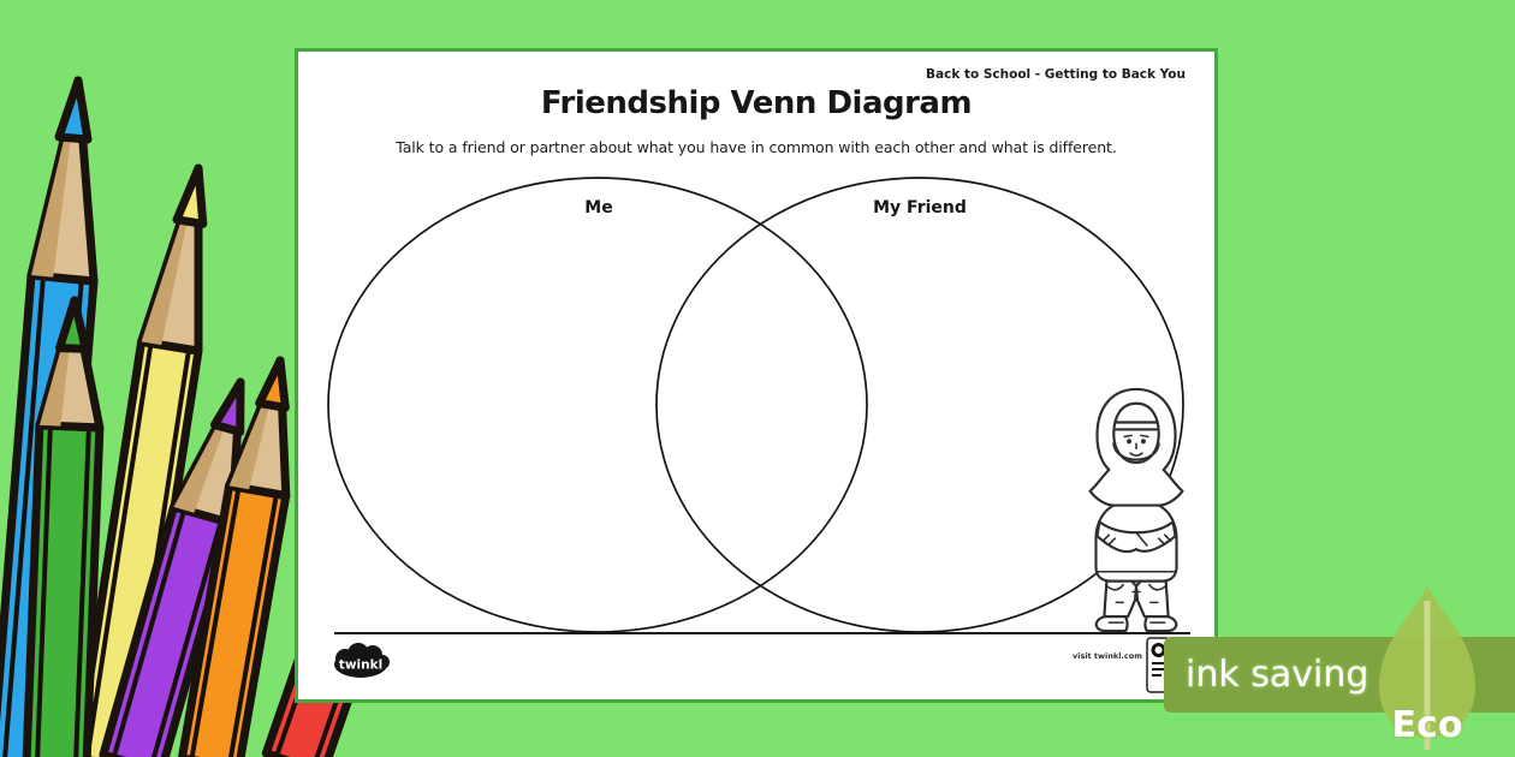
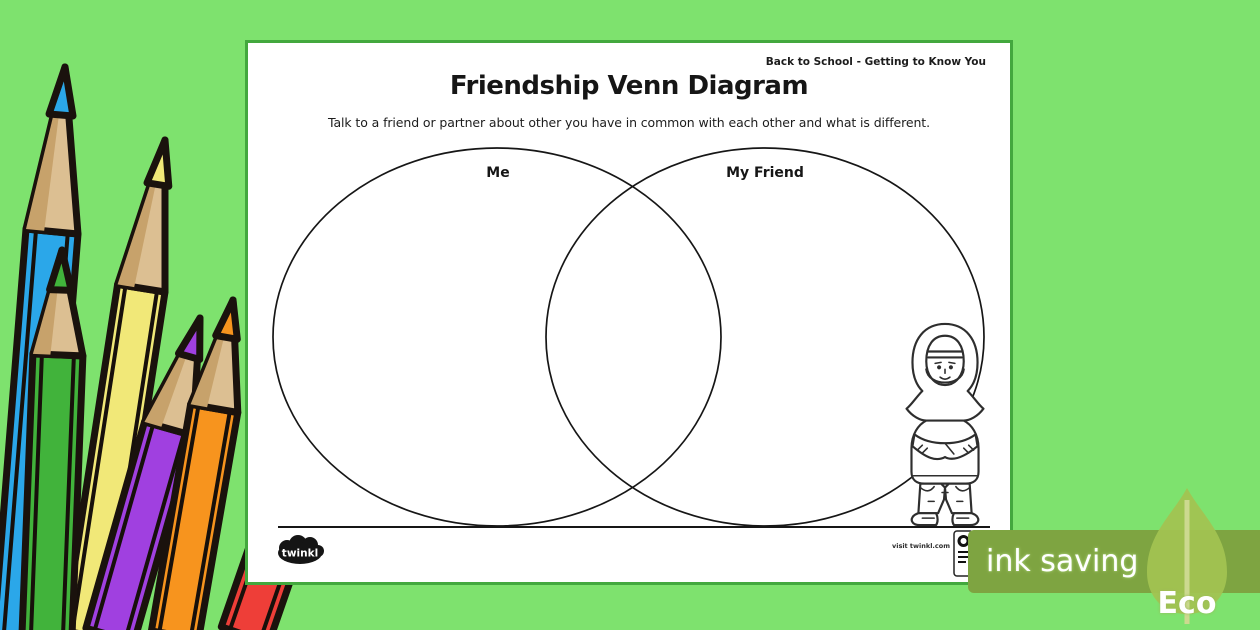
- Back to School - Getting to Back You
+ Back to School - Getting to Know You
  Friendship Venn Diagram
- Talk to a friend or partner about what you have in common with each other and what is different.
+ Talk to a friend or partner about other you have in common with each other and what is different.
  Me
  My Friend
  twinkl
  visit twinkl.com
  ink saving
  Eco
